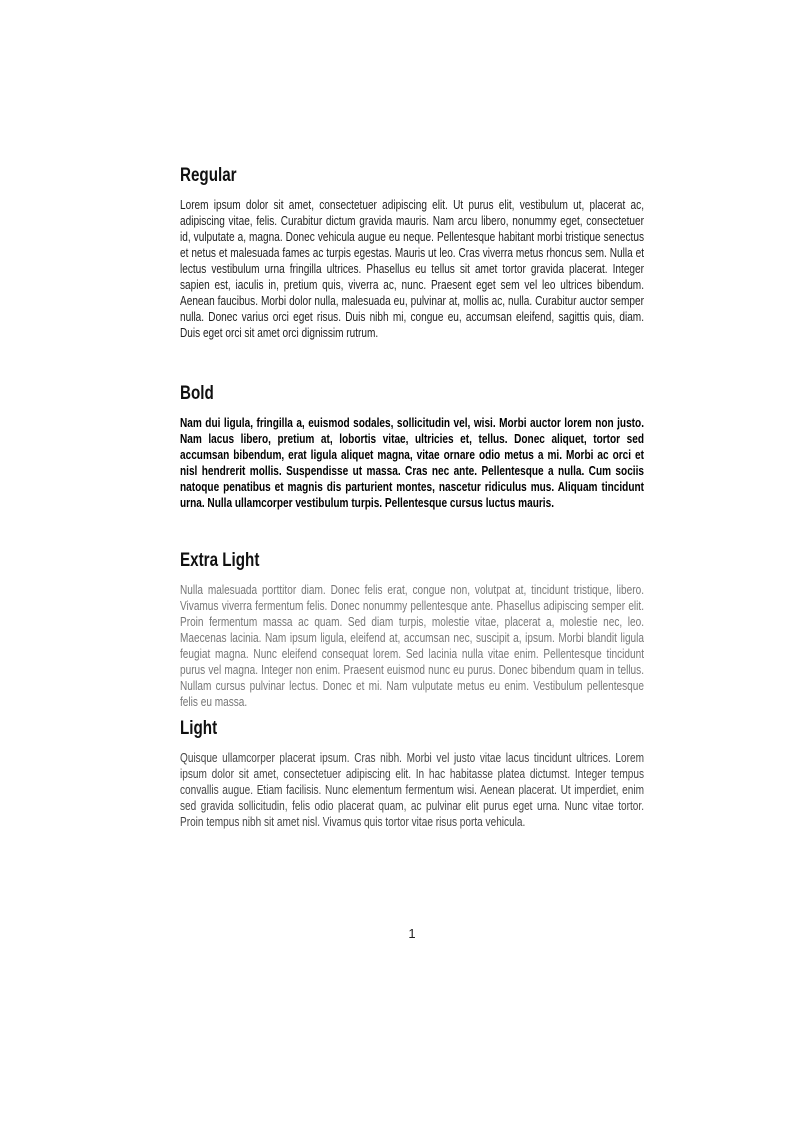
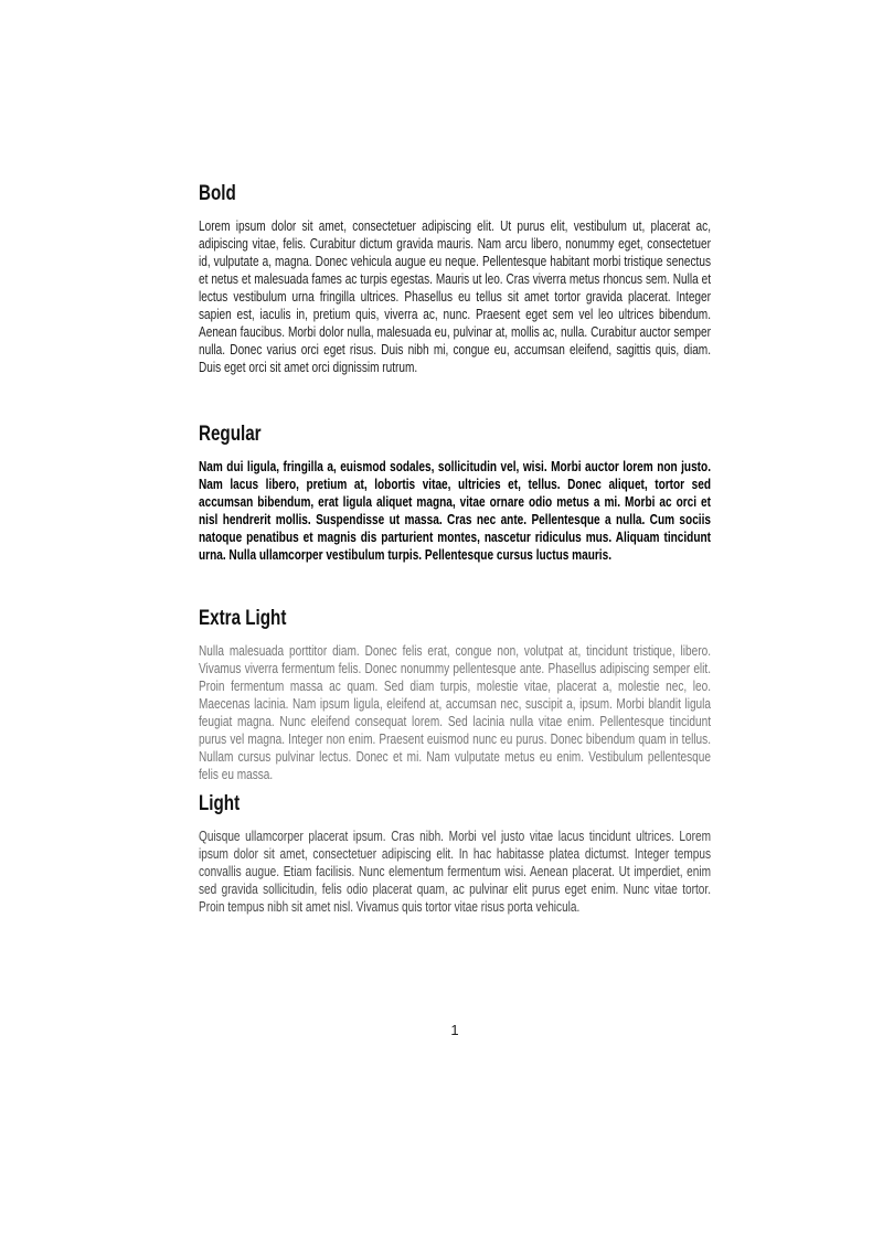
- Regular
+ Bold
  Lorem ipsum dolor sit amet, consectetuer adipiscing elit. Ut purus elit, vestibulum ut, placerat ac, adipiscing vitae, felis. Curabitur dictum gravida mauris. Nam arcu libero, nonummy eget, consectetuer id, vulputate a, magna. Donec vehicula augue eu neque. Pellentesque habitant morbi tristique senectus et netus et malesuada fames ac turpis egestas. Mauris ut leo. Cras viverra metus rhoncus sem. Nulla et lectus vestibulum urna fringilla ultrices. Phasellus eu tellus sit amet tortor gravida placerat. Integer sapien est, iaculis in, pretium quis, viverra ac, nunc. Praesent eget sem vel leo ultrices bibendum. Aenean faucibus. Morbi dolor nulla, malesuada eu, pulvinar at, mollis ac, nulla. Curabitur auctor semper nulla. Donec varius orci eget risus. Duis nibh mi, congue eu, accumsan eleifend, sagittis quis, diam. Duis eget orci sit amet orci dignissim rutrum.
- Bold
+ Regular
  Nam dui ligula, fringilla a, euismod sodales, sollicitudin vel, wisi. Morbi auctor lorem non justo. Nam lacus libero, pretium at, lobortis vitae, ultricies et, tellus. Donec aliquet, tortor sed accumsan bibendum, erat ligula aliquet magna, vitae ornare odio metus a mi. Morbi ac orci et nisl hendrerit mollis. Suspendisse ut massa. Cras nec ante. Pellentesque a nulla. Cum sociis natoque penatibus et magnis dis parturient montes, nascetur ridiculus mus. Aliquam tincidunt urna. Nulla ullamcorper vestibulum turpis. Pellentesque cursus luctus mauris.
  Extra Light
  Nulla malesuada porttitor diam. Donec felis erat, congue non, volutpat at, tincidunt tristique, libero. Vivamus viverra fermentum felis. Donec nonummy pellentesque ante. Phasellus adipiscing semper elit. Proin fermentum massa ac quam. Sed diam turpis, molestie vitae, placerat a, molestie nec, leo. Maecenas lacinia. Nam ipsum ligula, eleifend at, accumsan nec, suscipit a, ipsum. Morbi blandit ligula feugiat magna. Nunc eleifend consequat lorem. Sed lacinia nulla vitae enim. Pellentesque tincidunt purus vel magna. Integer non enim. Praesent euismod nunc eu purus. Donec bibendum quam in tellus. Nullam cursus pulvinar lectus. Donec et mi. Nam vulputate metus eu enim. Vestibulum pellentesque felis eu massa.
  Light
- Quisque ullamcorper placerat ipsum. Cras nibh. Morbi vel justo vitae lacus tincidunt ultrices. Lorem ipsum dolor sit amet, consectetuer adipiscing elit. In hac habitasse platea dictumst. Integer tempus convallis augue. Etiam facilisis. Nunc elementum fermentum wisi. Aenean placerat. Ut imperdiet, enim sed gravida sollicitudin, felis odio placerat quam, ac pulvinar elit purus eget urna. Nunc vitae tortor. Proin tempus nibh sit amet nisl. Vivamus quis tortor vitae risus porta vehicula.
+ Quisque ullamcorper placerat ipsum. Cras nibh. Morbi vel justo vitae lacus tincidunt ultrices. Lorem ipsum dolor sit amet, consectetuer adipiscing elit. In hac habitasse platea dictumst. Integer tempus convallis augue. Etiam facilisis. Nunc elementum fermentum wisi. Aenean placerat. Ut imperdiet, enim sed gravida sollicitudin, felis odio placerat quam, ac pulvinar elit purus eget enim. Nunc vitae tortor. Proin tempus nibh sit amet nisl. Vivamus quis tortor vitae risus porta vehicula.
  1
